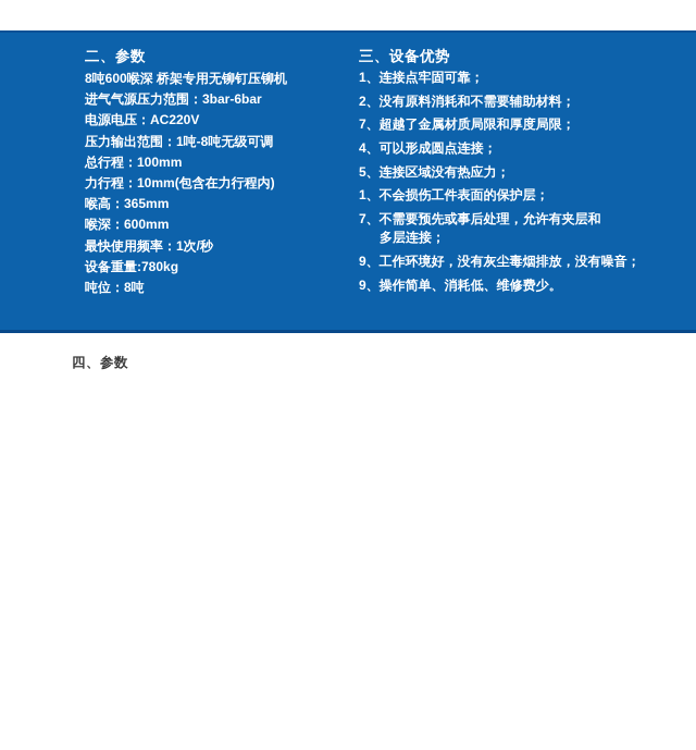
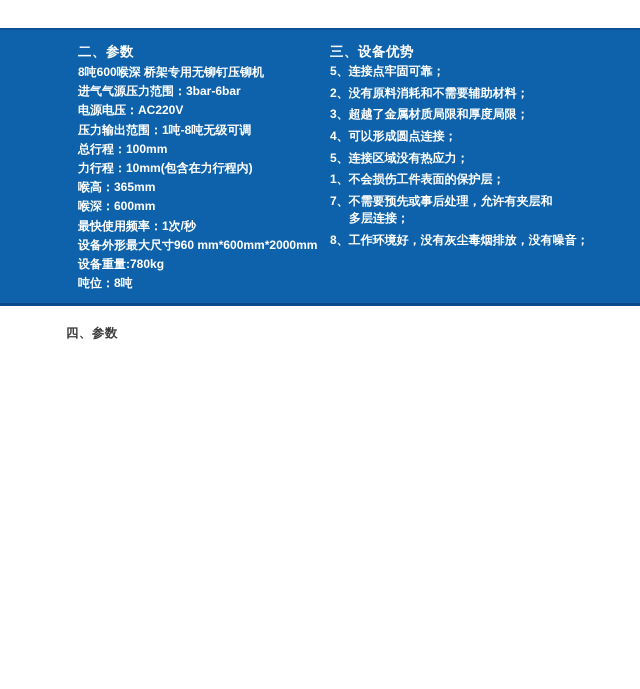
  二、参数
  8吨600喉深 桥架专用无铆钉压铆机
  进气气源压力范围：3bar-6bar
  电源电压：AC220V
  压力输出范围：1吨-8吨无级可调
  总行程：100mm
  力行程：10mm(包含在力行程内)
  喉高：365mm
  喉深：600mm
  最快使用频率：1次/秒
+ 设备外形最大尺寸960 mm*600mm*2000mm
  设备重量:780kg
  吨位：8吨
  三、设备优势
- 1、连接点牢固可靠；
+ 5、连接点牢固可靠；
  2、没有原料消耗和不需要辅助材料；
- 7、超越了金属材质局限和厚度局限；
+ 3、超越了金属材质局限和厚度局限；
  4、可以形成圆点连接；
  5、连接区域没有热应力；
  1、不会损伤工件表面的保护层；
  7、不需要预先或事后处理，允许有夹层和
  多层连接；
- 9、工作环境好，没有灰尘毒烟排放，没有噪音；
+ 8、工作环境好，没有灰尘毒烟排放，没有噪音；
- 9、操作简单、消耗低、维修费少。
  四、参数
